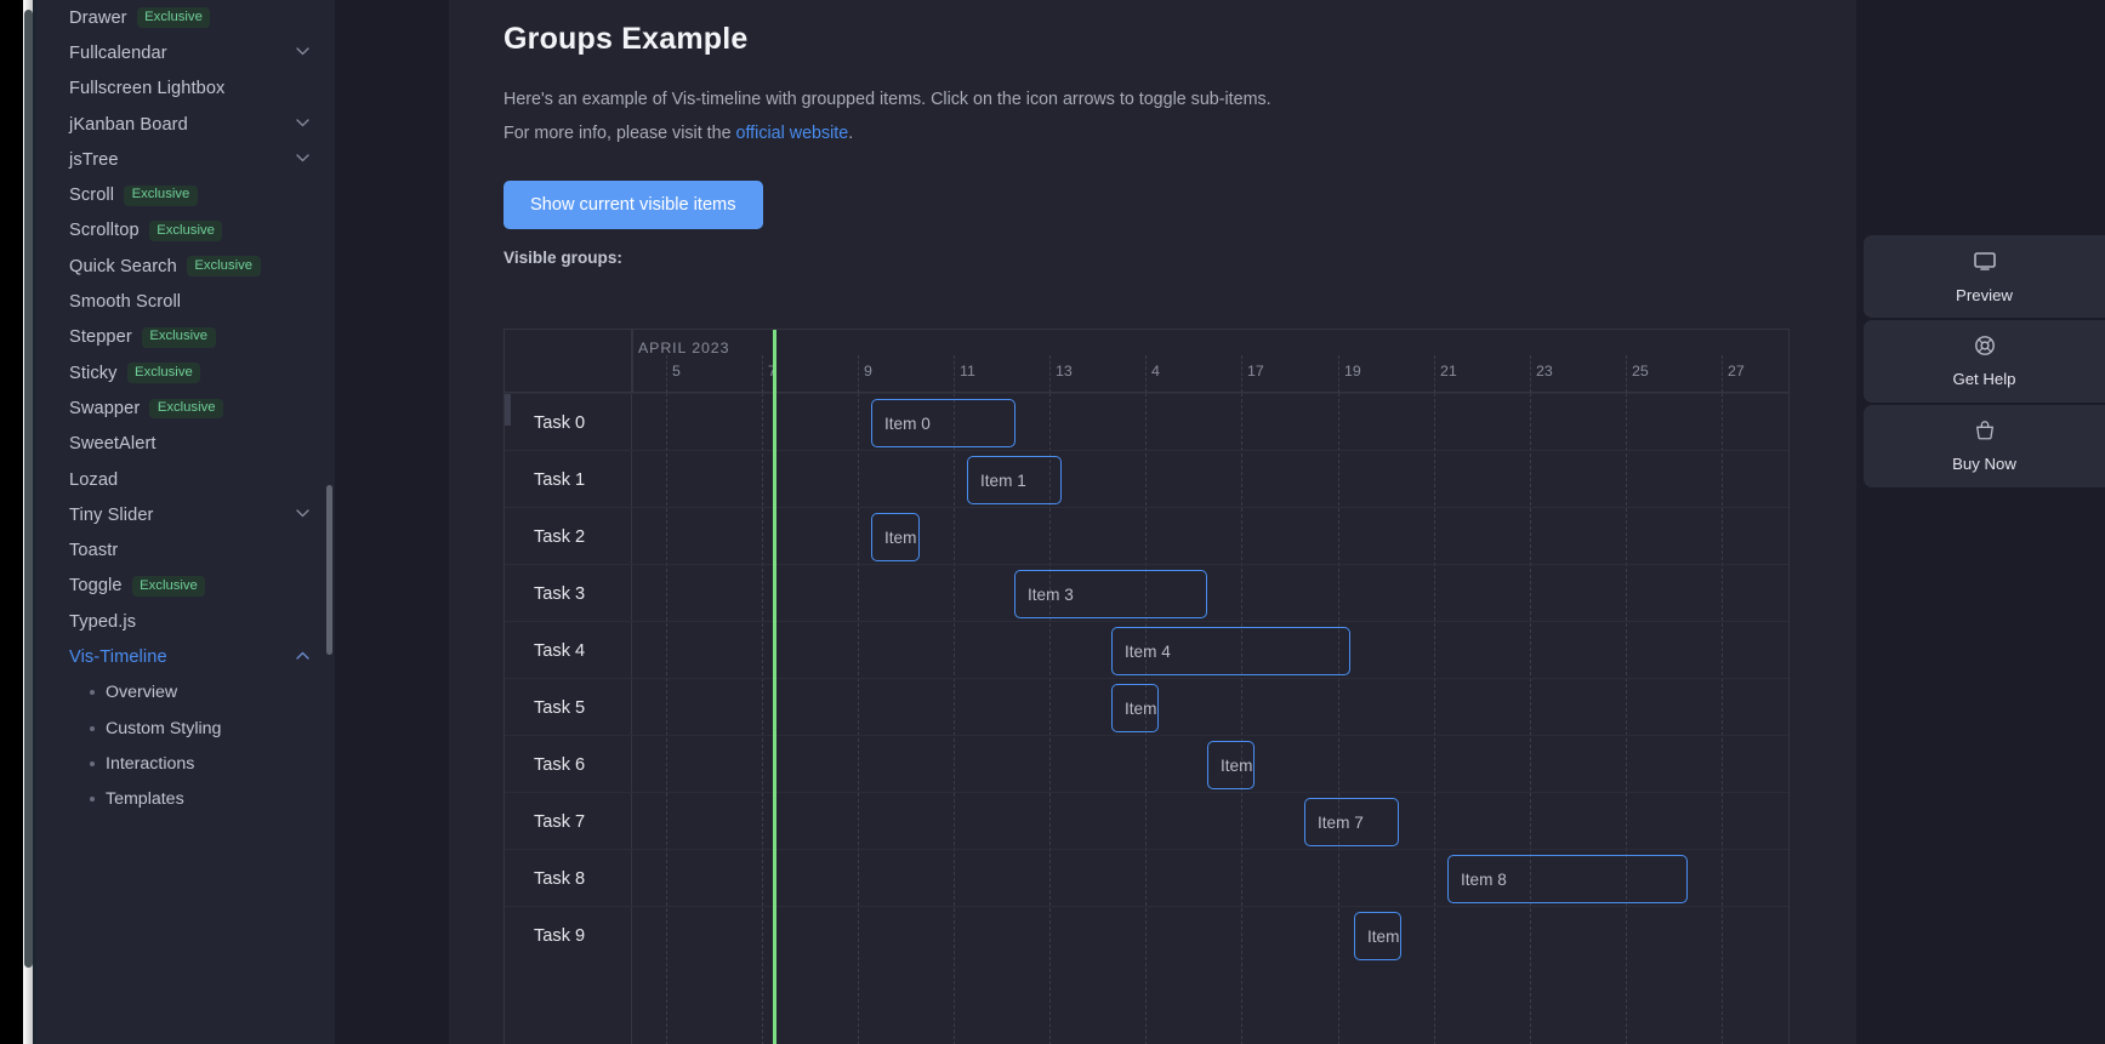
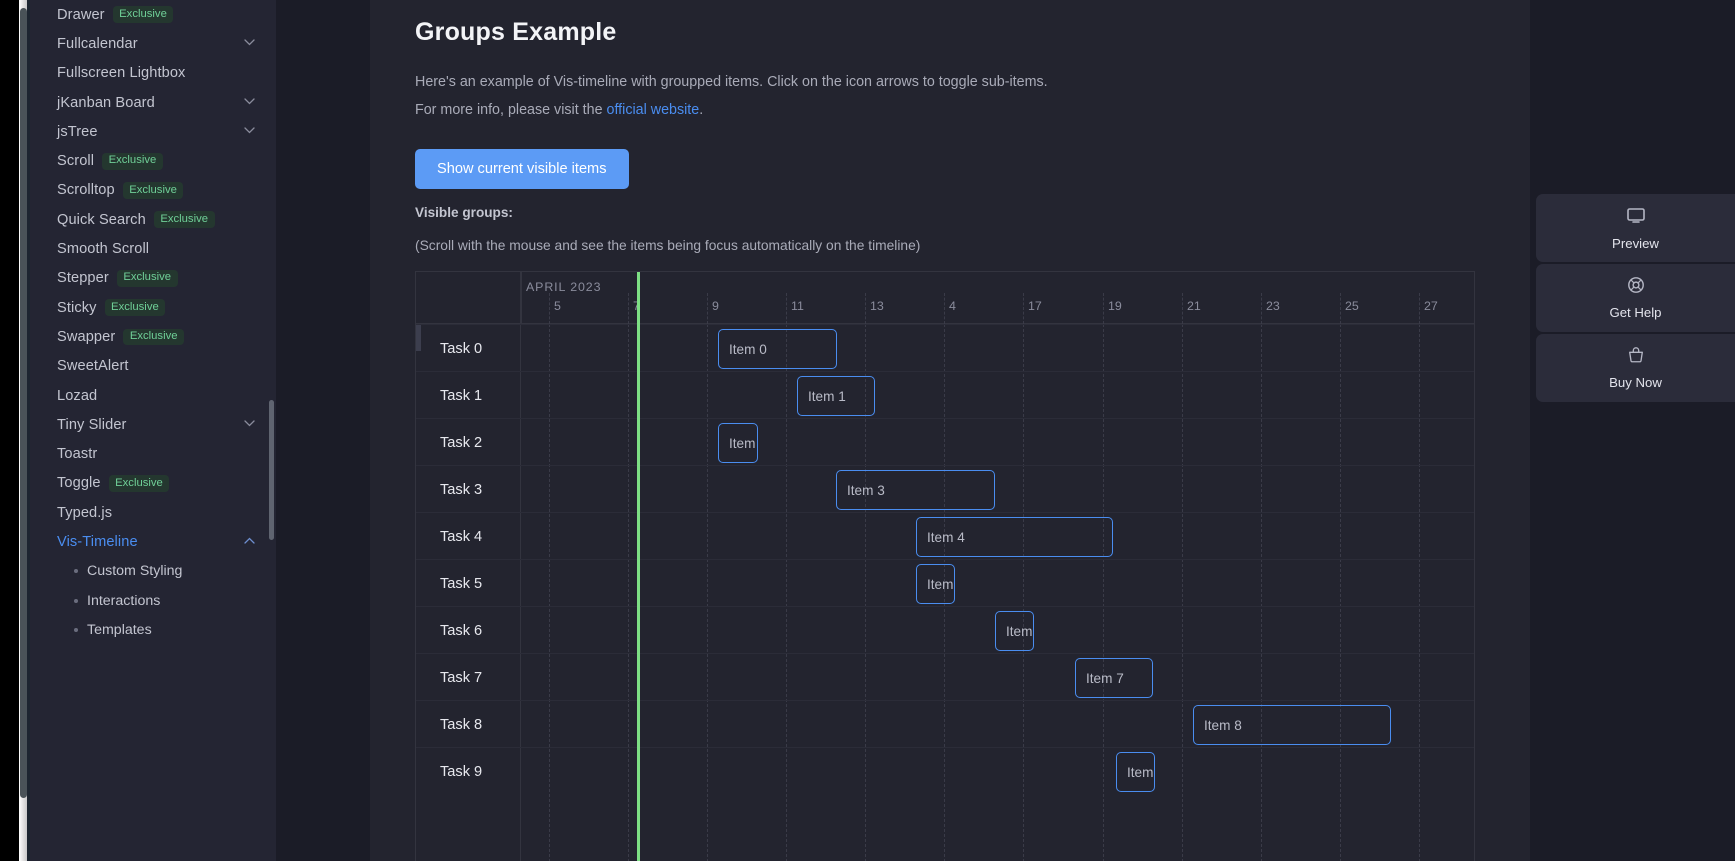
  Drawer
  Exclusive
  Fullcalendar
  Fullscreen Lightbox
  jKanban Board
  jsTree
  Scroll
  Exclusive
  Scrolltop
  Exclusive
  Quick Search
  Exclusive
  Smooth Scroll
  Stepper
  Exclusive
  Sticky
  Exclusive
  Swapper
  Exclusive
  SweetAlert
  Lozad
  Tiny Slider
  Toastr
  Toggle
  Exclusive
  Typed.js
  Vis-Timeline
- Overview
  Custom Styling
  Interactions
  Templates
  Groups Example
  Here's an example of Vis-timeline with groupped items. Click on the icon arrows to toggle sub-items.
  For more info, please visit the official website.
  Show current visible items
  Visible groups:
+ (Scroll with the mouse and see the items being focus automatically on the timeline)
  APRIL 2023
  5
  9
  11
  13
  4
  17
  19
  21
  23
  25
  27
  Task 0
  Task 1
  Task 2
  Task 3
  Task 4
  Task 5
  Task 6
  Task 7
  Task 8
  Task 9
  Item 0
  Item 1
  Item
  Item 3
  Item 4
  Item
  Item
  Item 7
  Item 8
  Item
  Preview
  Get Help
  Buy Now
